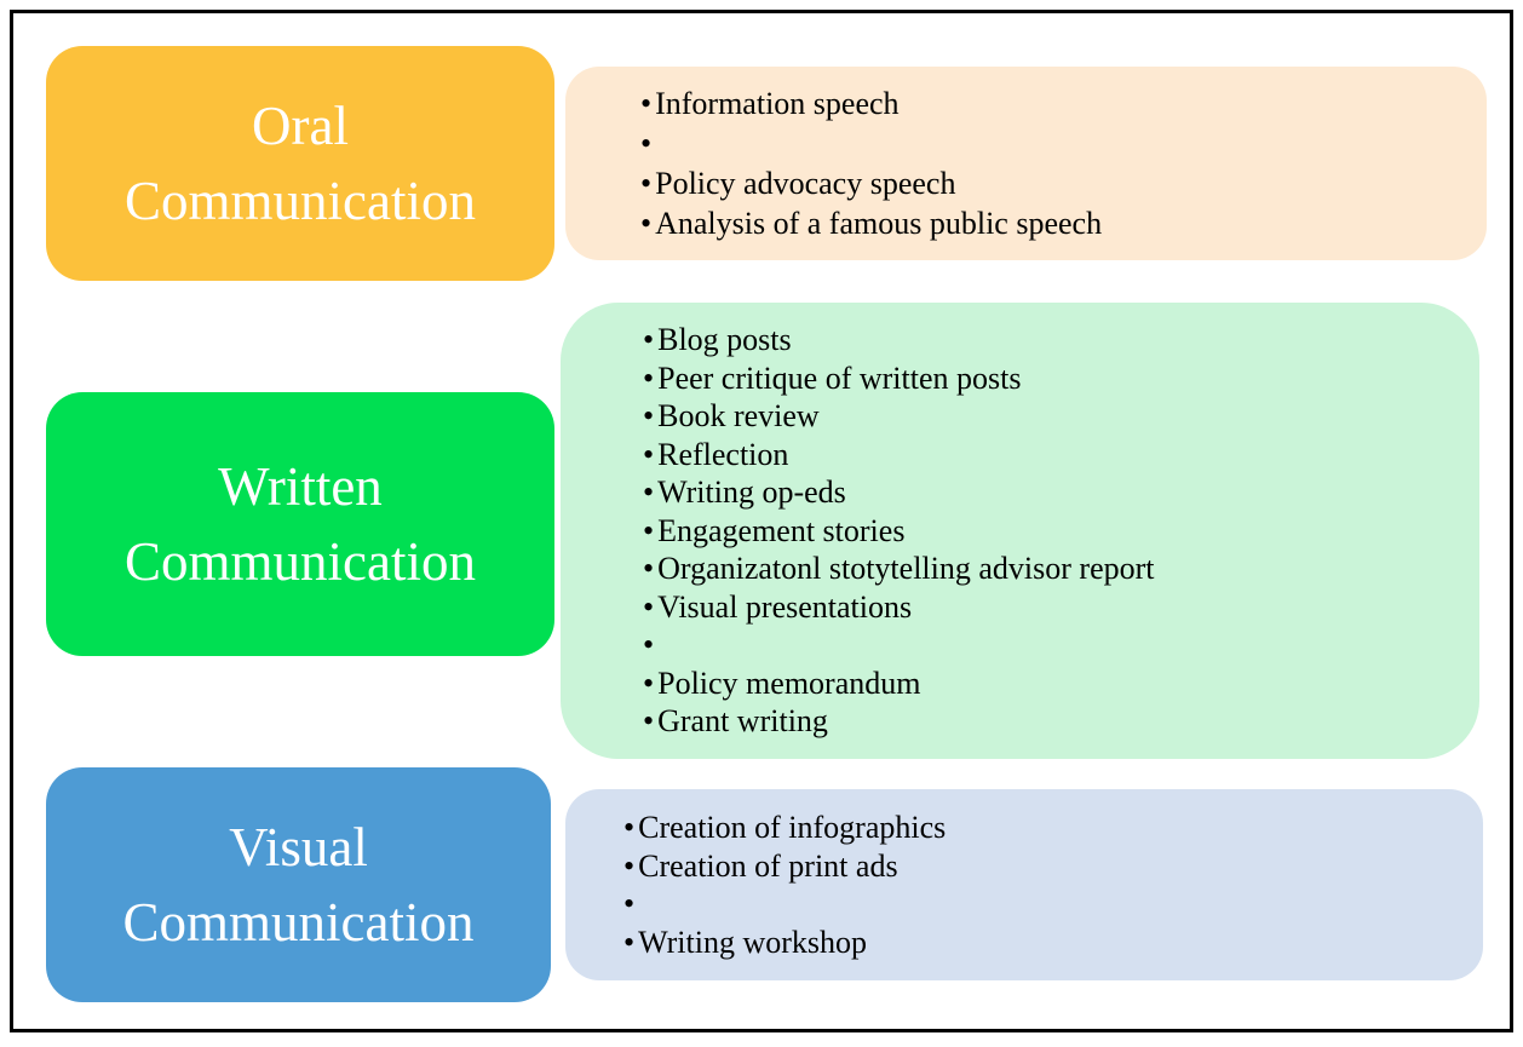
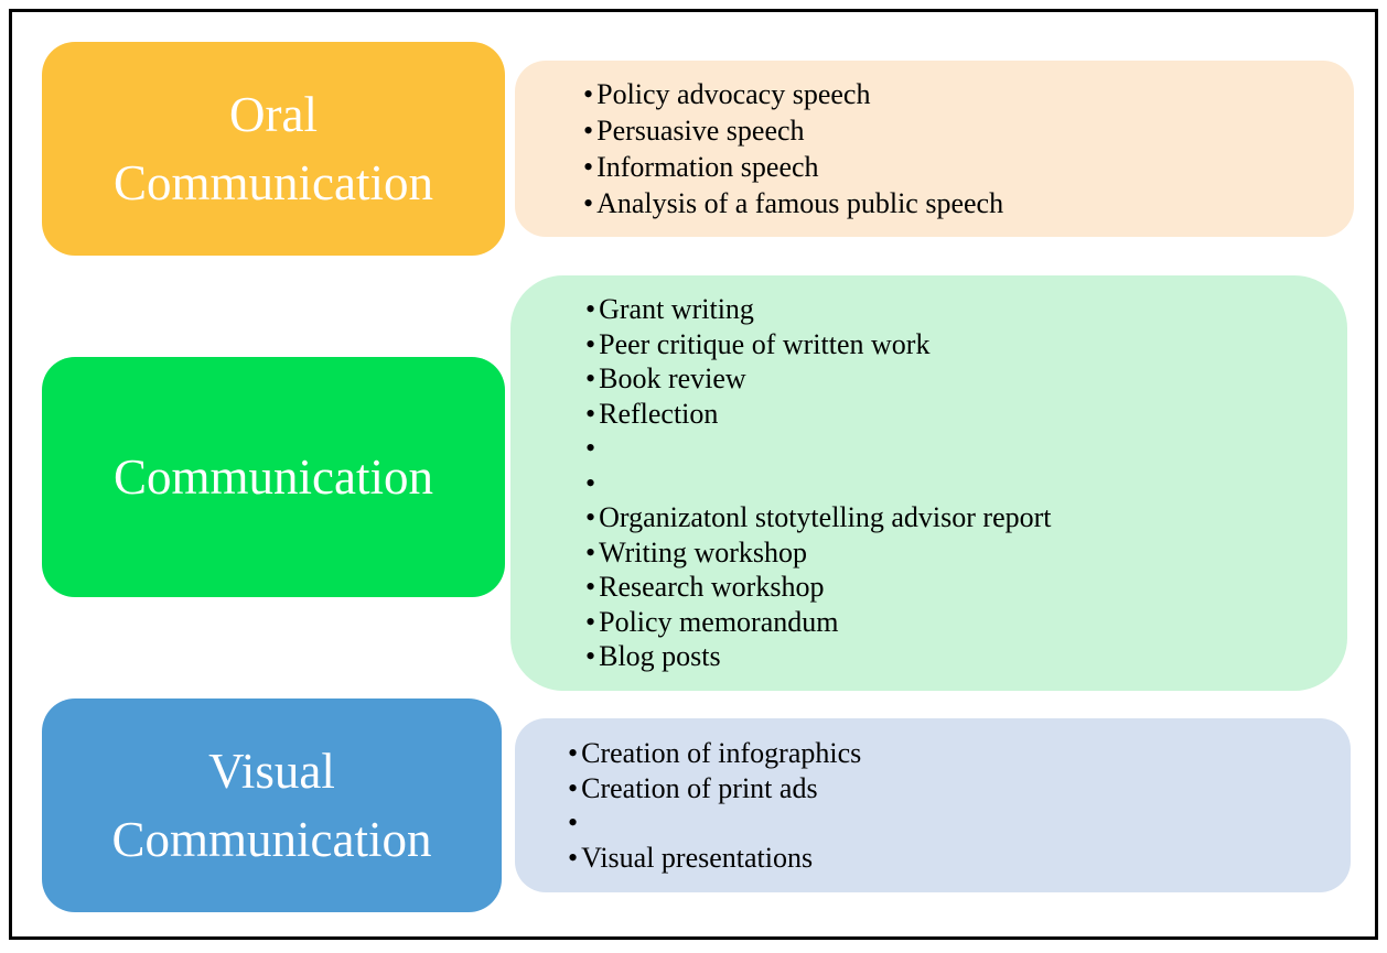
  Oral
  Communication
  •
- Information speech
+ Policy advocacy speech
  •
+ Persuasive speech
  •
- Policy advocacy speech
+ Information speech
  •
  Analysis of a famous public speech
- Written
  Communication
  •
- Blog posts
+ Grant writing
  •
- Peer critique of written posts
+ Peer critique of written work
  •
  Book review
  •
  Reflection
  •
- Writing op-eds
  •
- Engagement stories
  •
  Organizatonl stotytelling advisor report
  •
- Visual presentations
+ Writing workshop
  •
+ Research workshop
  •
  Policy memorandum
  •
- Grant writing
+ Blog posts
  Visual
  Communication
  •
  Creation of infographics
  •
  Creation of print ads
  •
  •
- Writing workshop
+ Visual presentations
